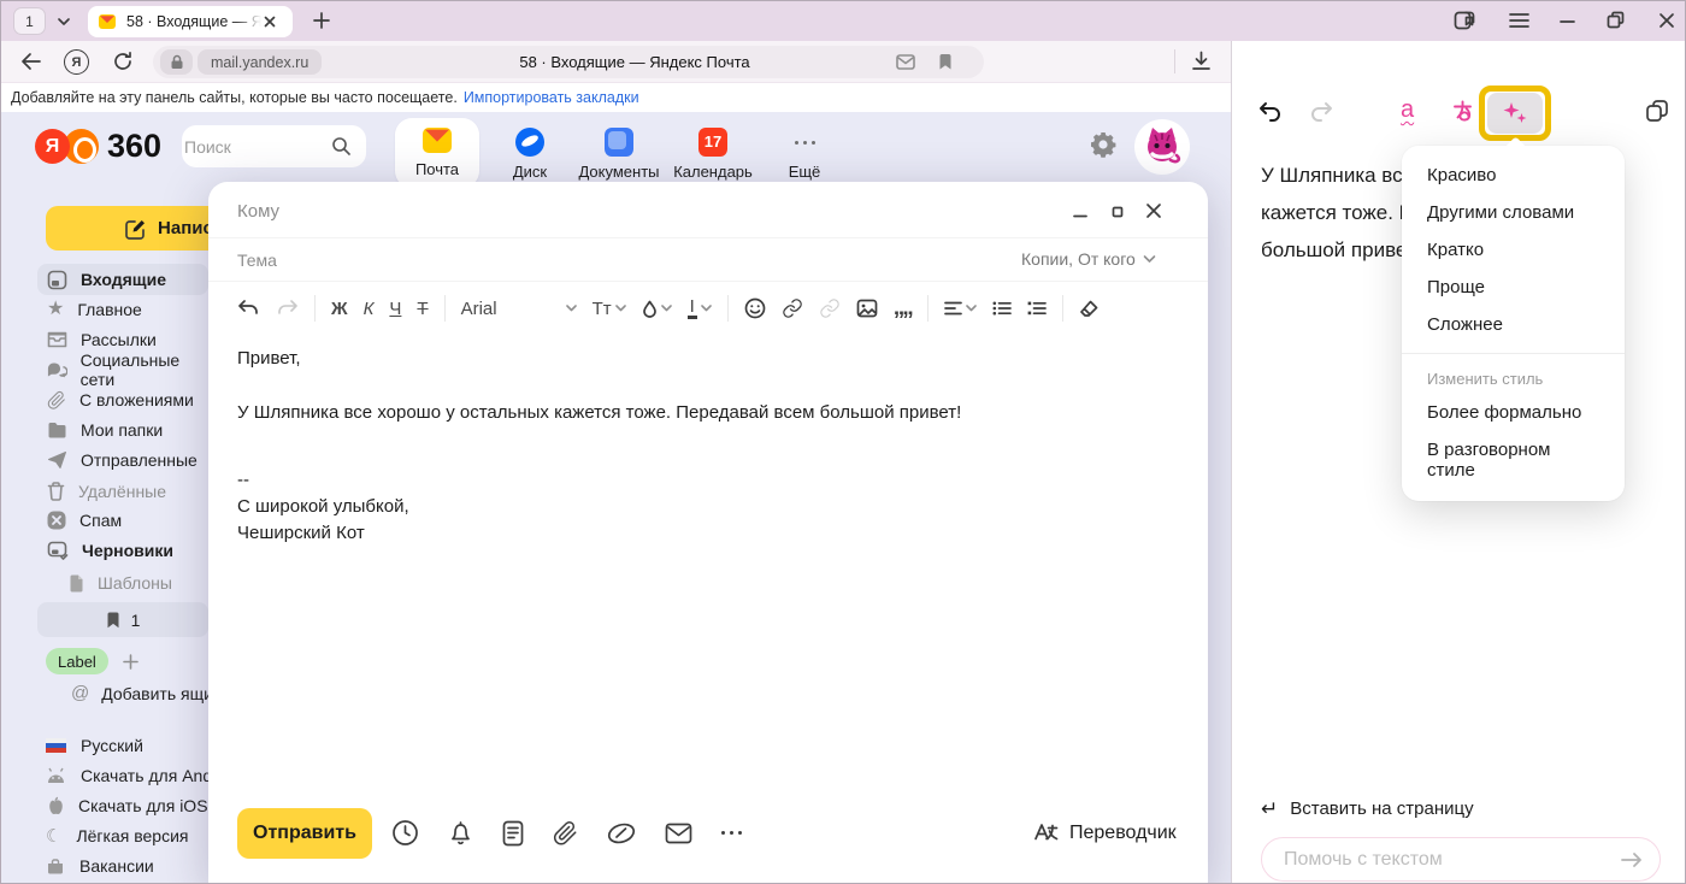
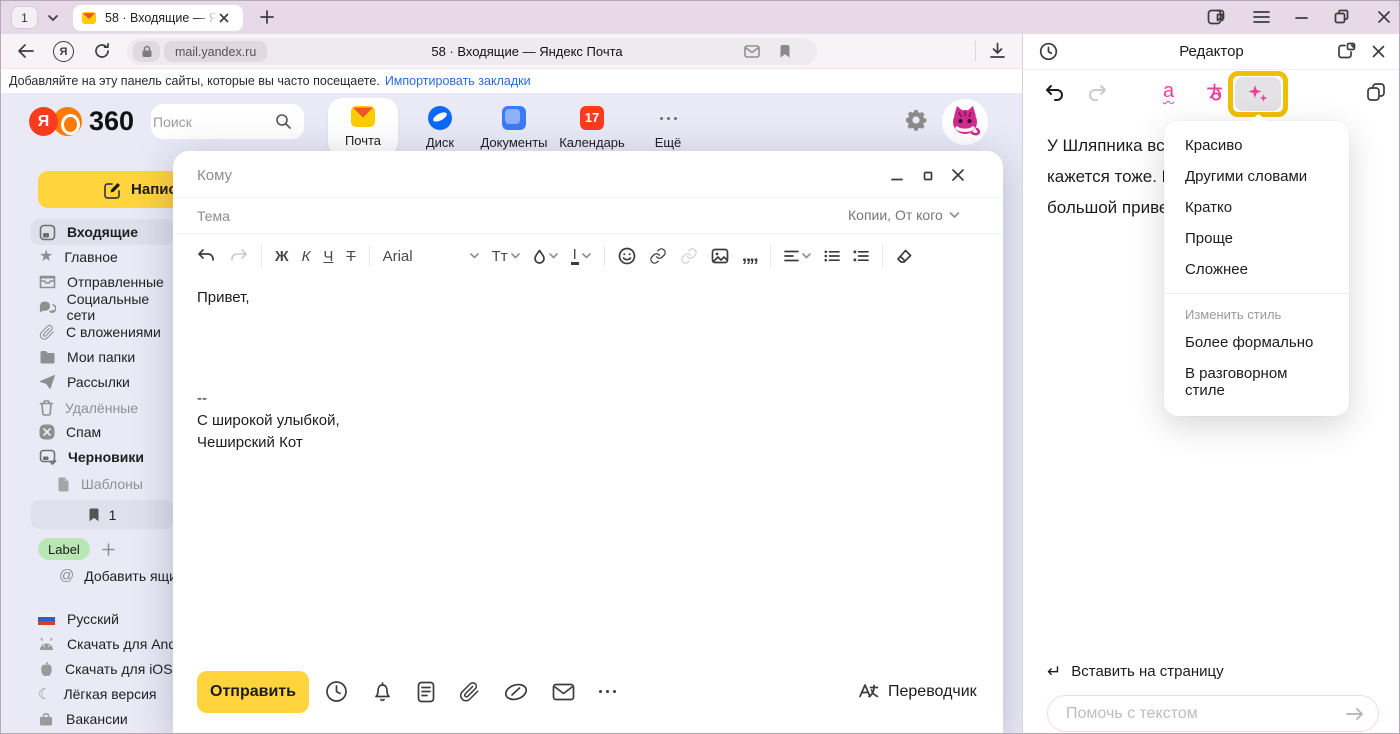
  1
  58 · Входящие — Я
  Я
  58 · Входящие — Яндекс Почта
  mail.yandex.ru
  Добавляйте на эту панель сайты, которые вы часто посещаете.
  Импортировать закладки
  Я
  360
  Поиск
  Почта
  Диск
  Документы
  17
  Календарь
  Ещё
  Входящие
  ★
  Главное
- Рассылки
+ Отправленные
  Социальные сети
  С вложениями
  Мои папки
- Отправленные
+ Рассылки
  Удалённые
  Спам
  Черновики
  Шаблоны
  1
  Label
  @
  Добавить ящ
  Русский
  Скачать для An
  Скачать для iOS
  ☾
  Лёгкая версия
  Вакансии
  Кому
  Тема
  Копии, От кого
  Ж
  К
  Ч
  Т
  Arial
  Tт
  I
  „„
  Привет,
- У Шляпника все хорошо у остальных кажется тоже. Передавай всем большой привет!
  --
  С широкой улыбкой,
  Чеширский Кот
  Отправить
  Переводчик
+ Редактор
  a
  Красиво
  Другими словами
  Кратко
  Проще
  Сложнее
  Изменить стиль
  Более формально
  В разговорном стиле
  ↵
  Вставить на страницу
  Помочь с текстом
